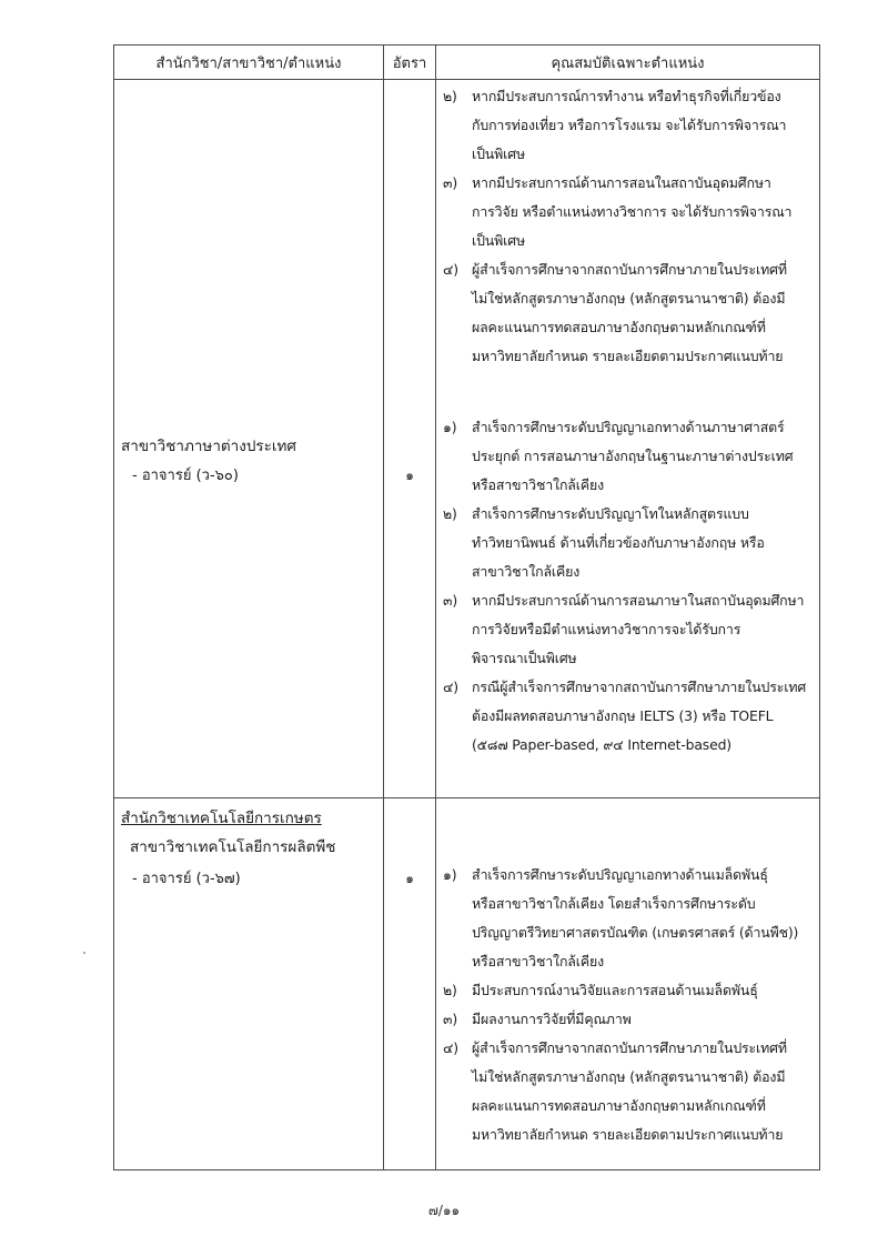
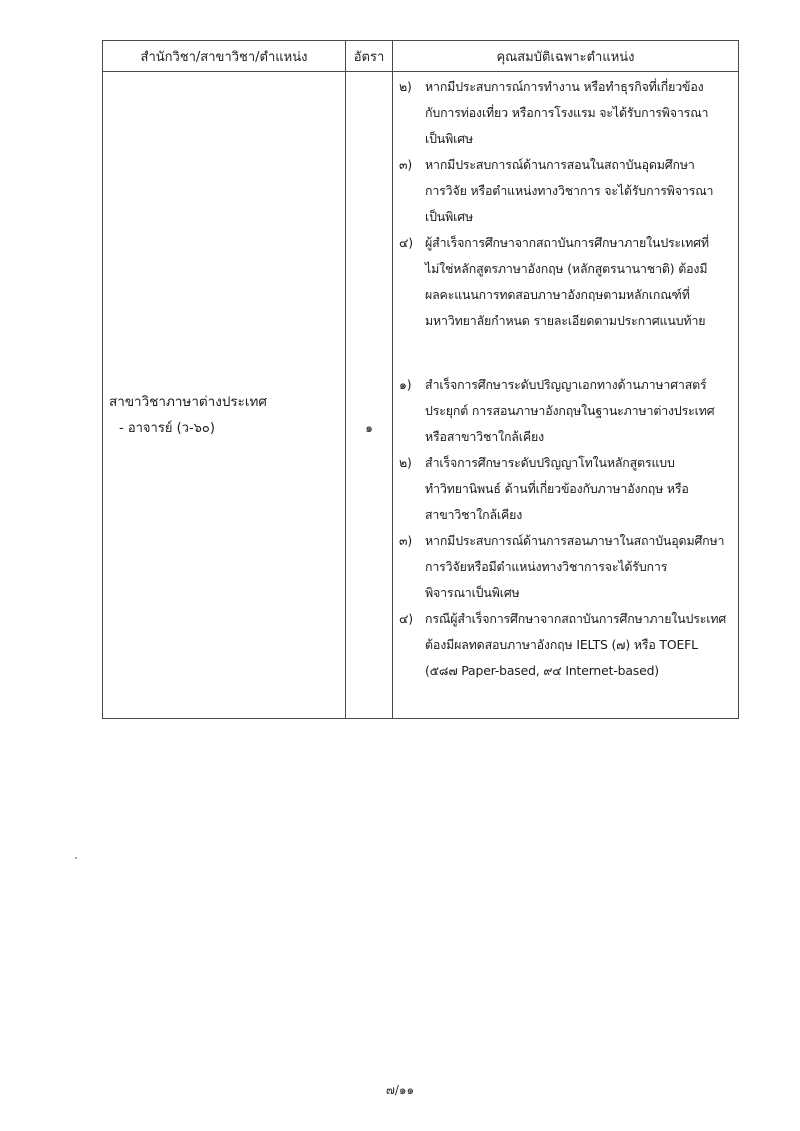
  สำนักวิชา/สาขาวิชา/ตำแหน่ง	อัตรา	คุณสมบัติเฉพาะตำแหน่ง
- สาขาวิชาภาษาต่างประเทศ - อาจารย์ (ว-๖๐)	๑	๒) หากมีประสบการณ์การทำงาน หรือทำธุรกิจที่เกี่ยวข้อง กับการท่องเที่ยว หรือการโรงแรม จะได้รับการพิจารณา เป็นพิเศษ ๓) หากมีประสบการณ์ด้านการสอนในสถาบันอุดมศึกษา การวิจัย หรือตำแหน่งทางวิชาการ จะได้รับการพิจารณา เป็นพิเศษ ๔) ผู้สำเร็จการศึกษาจากสถาบันการศึกษาภายในประเทศที่ ไม่ใช่หลักสูตรภาษาอังกฤษ (หลักสูตรนานาชาติ) ต้องมี ผลคะแนนการทดสอบภาษาอังกฤษตามหลักเกณฑ์ที่ มหาวิทยาลัยกำหนด รายละเอียดตามประกาศแนบท้าย ๑) สำเร็จการศึกษาระดับปริญญาเอกทางด้านภาษาศาสตร์ ประยุกต์ การสอนภาษาอังกฤษในฐานะภาษาต่างประเทศ หรือสาขาวิชาใกล้เคียง ๒) สำเร็จการศึกษาระดับปริญญาโทในหลักสูตรแบบ ทำวิทยานิพนธ์ ด้านที่เกี่ยวข้องกับภาษาอังกฤษ หรือ สาขาวิชาใกล้เคียง ๓) หากมีประสบการณ์ด้านการสอนภาษาในสถาบันอุดมศึกษา การวิจัยหรือมีตำแหน่งทางวิชาการจะได้รับการ พิจารณาเป็นพิเศษ ๔) กรณีผู้สำเร็จการศึกษาจากสถาบันการศึกษาภายในประเทศ ต้องมีผลทดสอบภาษาอังกฤษ IELTS (3) หรือ TOEFL (๕๘๗ Paper-based, ๙๔ Internet-based)
+ สาขาวิชาภาษาต่างประเทศ - อาจารย์ (ว-๖๐)	๑	๒) หากมีประสบการณ์การทำงาน หรือทำธุรกิจที่เกี่ยวข้อง กับการท่องเที่ยว หรือการโรงแรม จะได้รับการพิจารณา เป็นพิเศษ ๓) หากมีประสบการณ์ด้านการสอนในสถาบันอุดมศึกษา การวิจัย หรือตำแหน่งทางวิชาการ จะได้รับการพิจารณา เป็นพิเศษ ๔) ผู้สำเร็จการศึกษาจากสถาบันการศึกษาภายในประเทศที่ ไม่ใช่หลักสูตรภาษาอังกฤษ (หลักสูตรนานาชาติ) ต้องมี ผลคะแนนการทดสอบภาษาอังกฤษตามหลักเกณฑ์ที่ มหาวิทยาลัยกำหนด รายละเอียดตามประกาศแนบท้าย ๑) สำเร็จการศึกษาระดับปริญญาเอกทางด้านภาษาศาสตร์ ประยุกต์ การสอนภาษาอังกฤษในฐานะภาษาต่างประเทศ หรือสาขาวิชาใกล้เคียง ๒) สำเร็จการศึกษาระดับปริญญาโทในหลักสูตรแบบ ทำวิทยานิพนธ์ ด้านที่เกี่ยวข้องกับภาษาอังกฤษ หรือ สาขาวิชาใกล้เคียง ๓) หากมีประสบการณ์ด้านการสอนภาษาในสถาบันอุดมศึกษา การวิจัยหรือมีตำแหน่งทางวิชาการจะได้รับการ พิจารณาเป็นพิเศษ ๔) กรณีผู้สำเร็จการศึกษาจากสถาบันการศึกษาภายในประเทศ ต้องมีผลทดสอบภาษาอังกฤษ IELTS (๗) หรือ TOEFL (๕๘๗ Paper-based, ๙๔ Internet-based)
- สำนักวิชาเทคโนโลยีการเกษตร สาขาวิชาเทคโนโลยีการผลิตพืช - อาจารย์ (ว-๖๗)	๑	๑) สำเร็จการศึกษาระดับปริญญาเอกทางด้านเมล็ดพันธุ์ หรือสาขาวิชาใกล้เคียง โดยสำเร็จการศึกษาระดับ ปริญญาตรีวิทยาศาสตรบัณฑิต (เกษตรศาสตร์ (ด้านพืช)) หรือสาขาวิชาใกล้เคียง ๒) มีประสบการณ์งานวิจัยและการสอนด้านเมล็ดพันธุ์ ๓) มีผลงานการวิจัยที่มีคุณภาพ ๔) ผู้สำเร็จการศึกษาจากสถาบันการศึกษาภายในประเทศที่ ไม่ใช่หลักสูตรภาษาอังกฤษ (หลักสูตรนานาชาติ) ต้องมี ผลคะแนนการทดสอบภาษาอังกฤษตามหลักเกณฑ์ที่ มหาวิทยาลัยกำหนด รายละเอียดตามประกาศแนบท้าย
  ๗/๑๑
